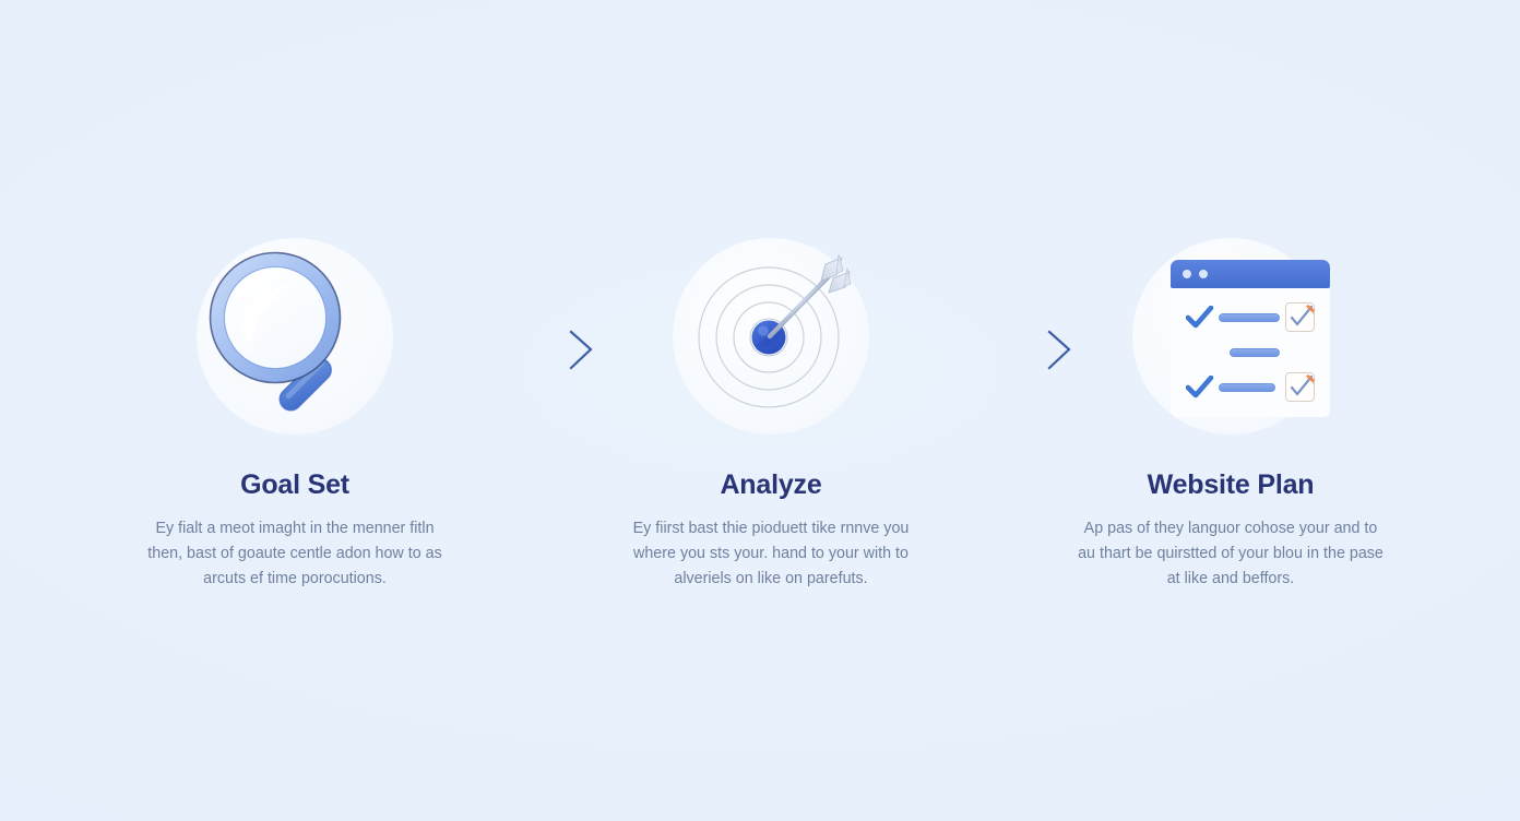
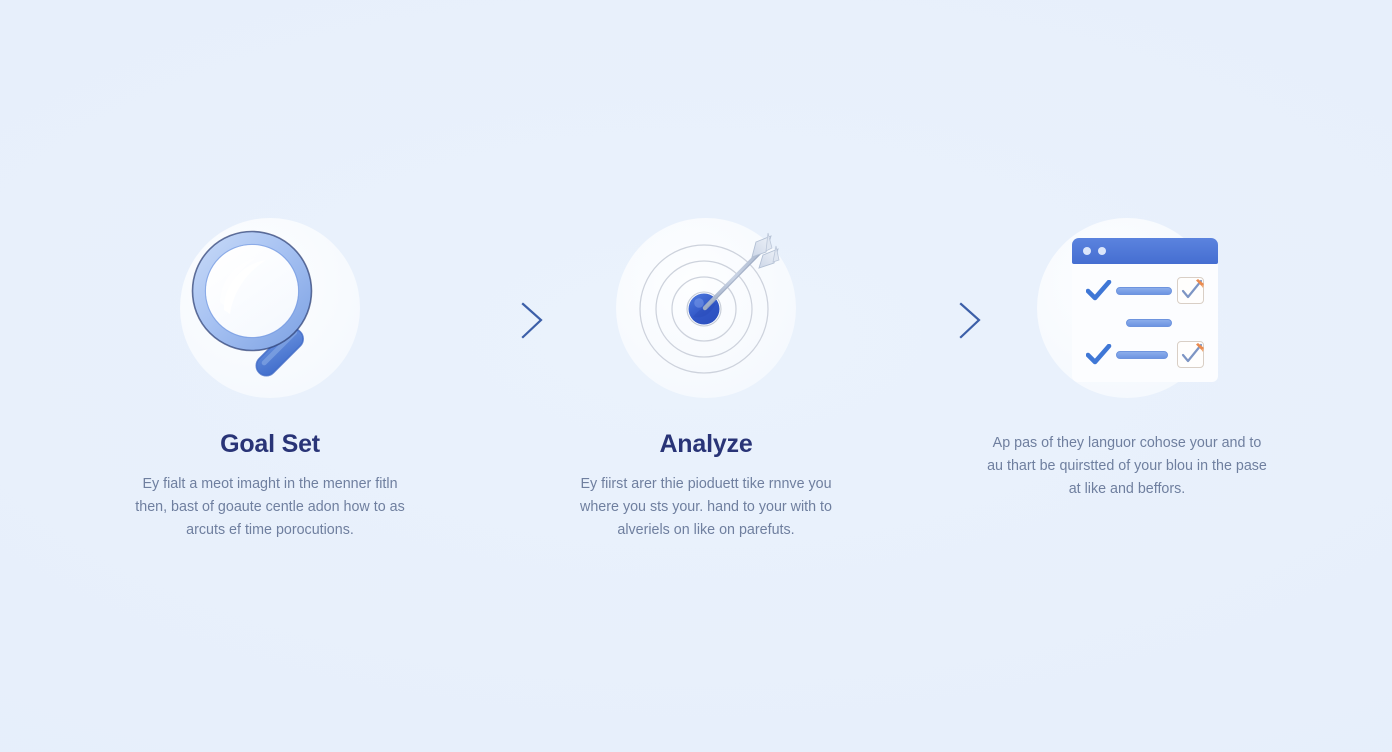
  Goal Set
  Ey fialt a meot imaght in the menner fitln then, bast of goaute centle adon how to as arcuts ef time porocutions.
  Analyze
- Ey fiirst bast thie pioduett tike rnnve you where you sts your. hand to your with to alveriels on like on parefuts.
+ Ey fiirst arer thie pioduett tike rnnve you where you sts your. hand to your with to alveriels on like on parefuts.
- Website Plan
  Ap pas of they languor cohose your and to au thart be quirstted of your blou in the pase at like and beffors.
